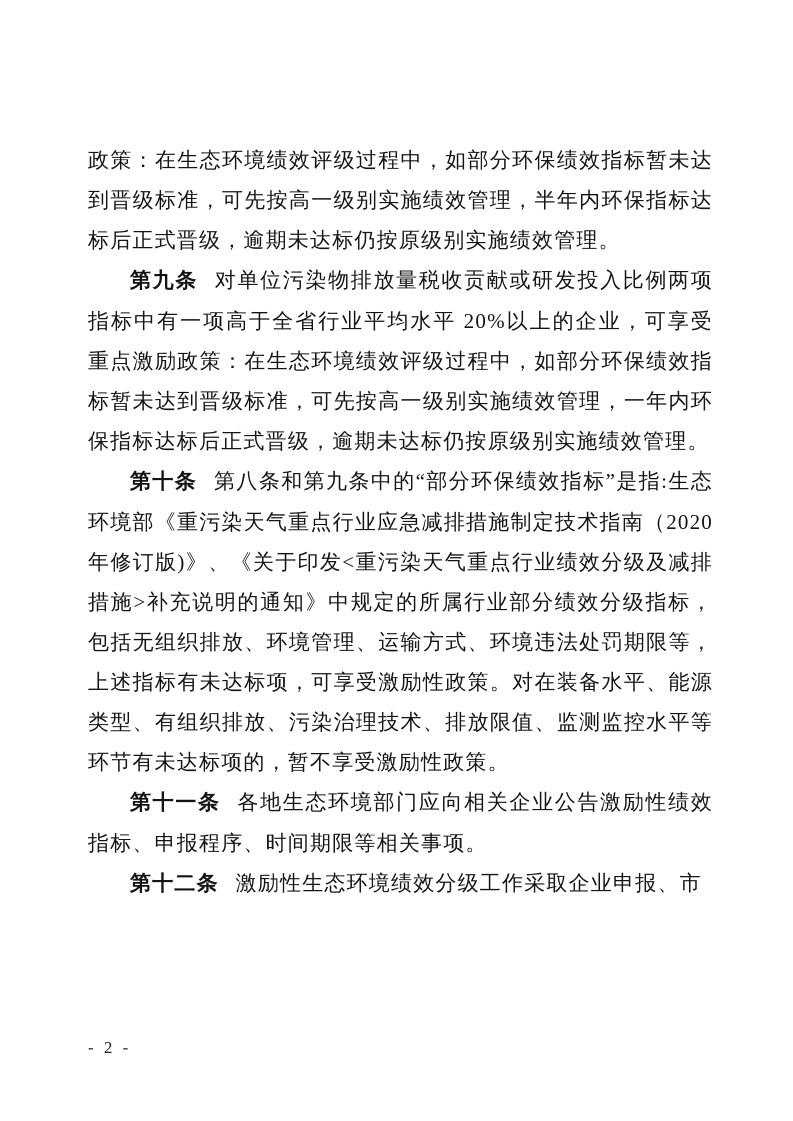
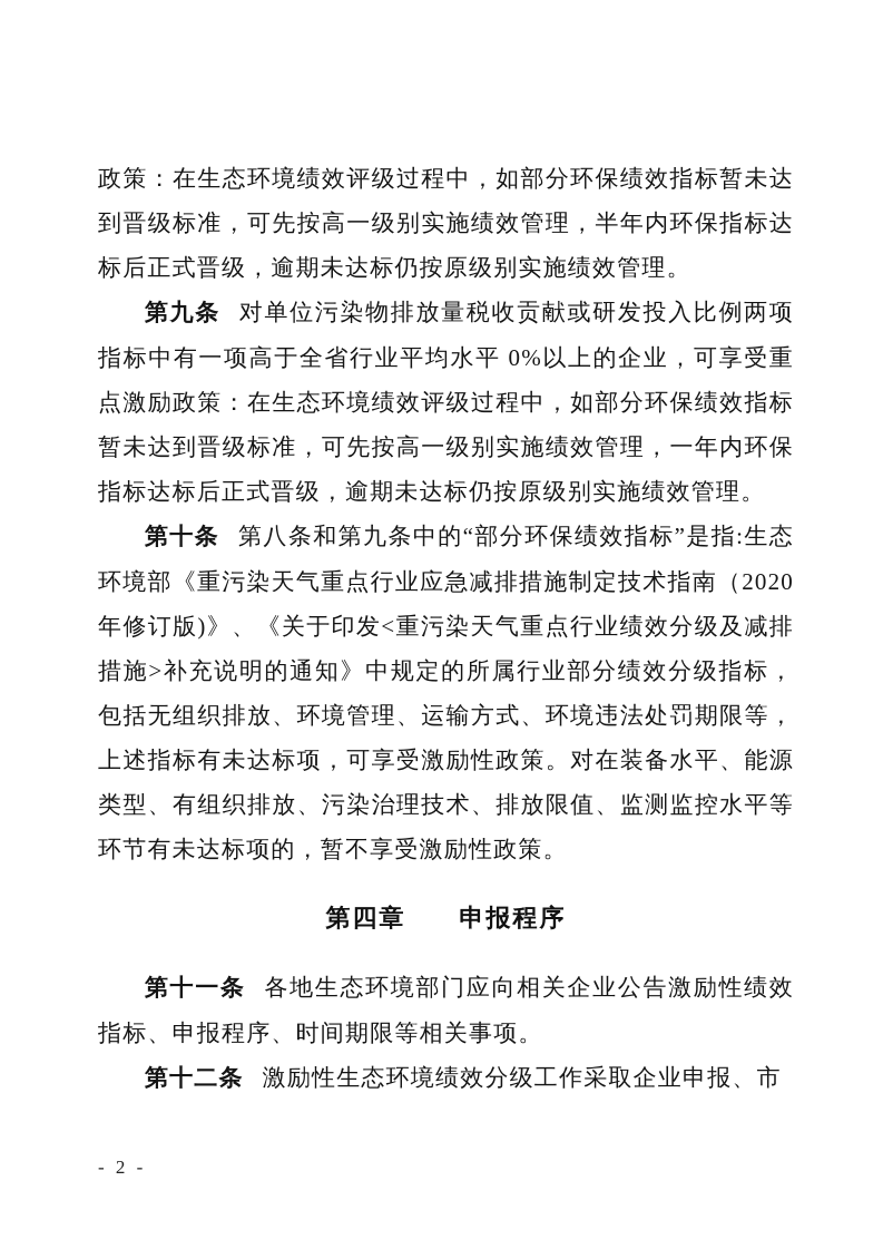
  政策：在生态环境绩效评级过程中，如部分环保绩效指标暂未达到晋级标准，可先按高一级别实施绩效管理，半年内环保指标达标后正式晋级，逾期未达标仍按原级别实施绩效管理。
- 第九条 对单位污染物排放量税收贡献或研发投入比例两项指标中有一项高于全省行业平均水平 20%以上的企业，可享受重点激励政策：在生态环境绩效评级过程中，如部分环保绩效指标暂未达到晋级标准，可先按高一级别实施绩效管理，一年内环保指标达标后正式晋级，逾期未达标仍按原级别实施绩效管理。
+ 第九条 对单位污染物排放量税收贡献或研发投入比例两项指标中有一项高于全省行业平均水平 0%以上的企业，可享受重点激励政策：在生态环境绩效评级过程中，如部分环保绩效指标暂未达到晋级标准，可先按高一级别实施绩效管理，一年内环保指标达标后正式晋级，逾期未达标仍按原级别实施绩效管理。
  第十条 第八条和第九条中的“部分环保绩效指标”是指:生态环境部《重污染天气重点行业应急减排措施制定技术指南（2020年修订版)》、《关于印发<重污染天气重点行业绩效分级及减排措施>补充说明的通知》中规定的所属行业部分绩效分级指标，包括无组织排放、环境管理、运输方式、环境违法处罚期限等，上述指标有未达标项，可享受激励性政策。对在装备水平、能源类型、有组织排放、污染治理技术、排放限值、监测监控水平等环节有未达标项的，暂不享受激励性政策。
+ 第四章 申报程序
  第十一条 各地生态环境部门应向相关企业公告激励性绩效指标、申报程序、时间期限等相关事项。
  第十二条 激励性生态环境绩效分级工作采取企业申报、市
  - 2 -
